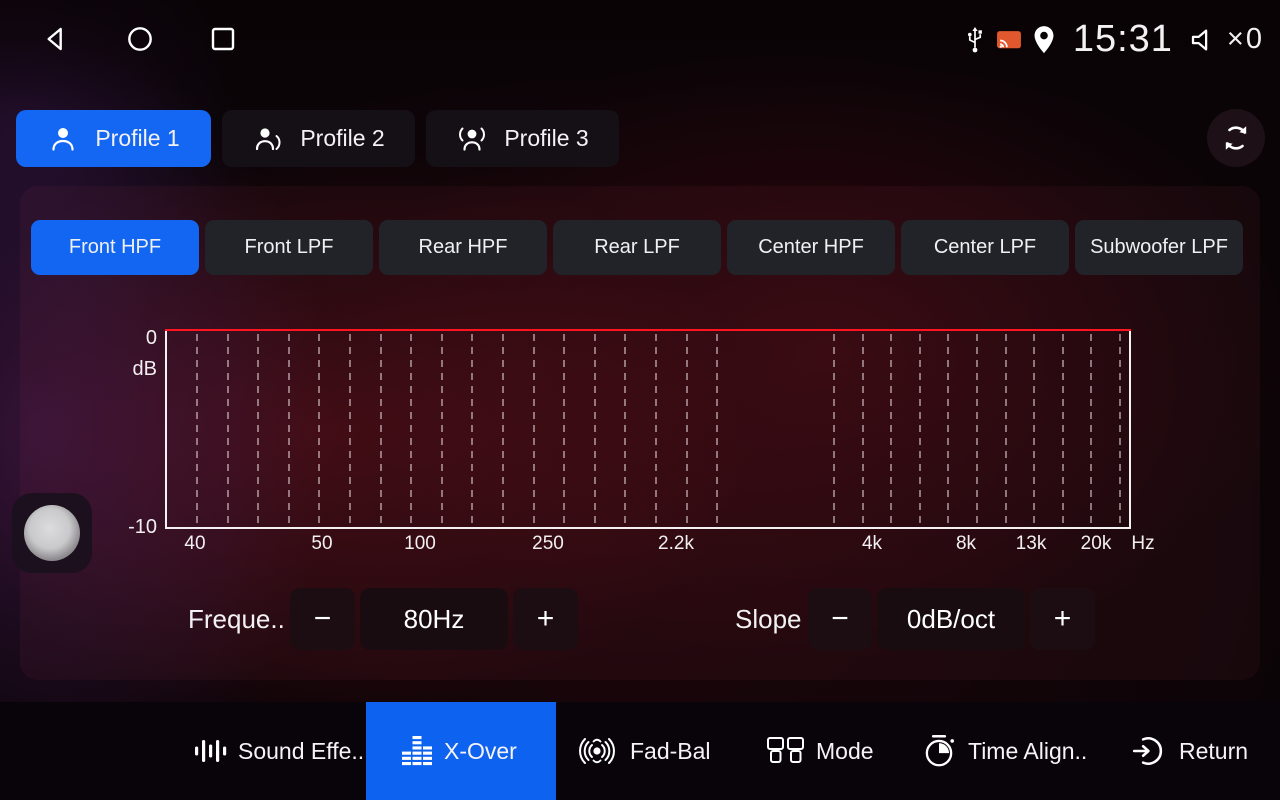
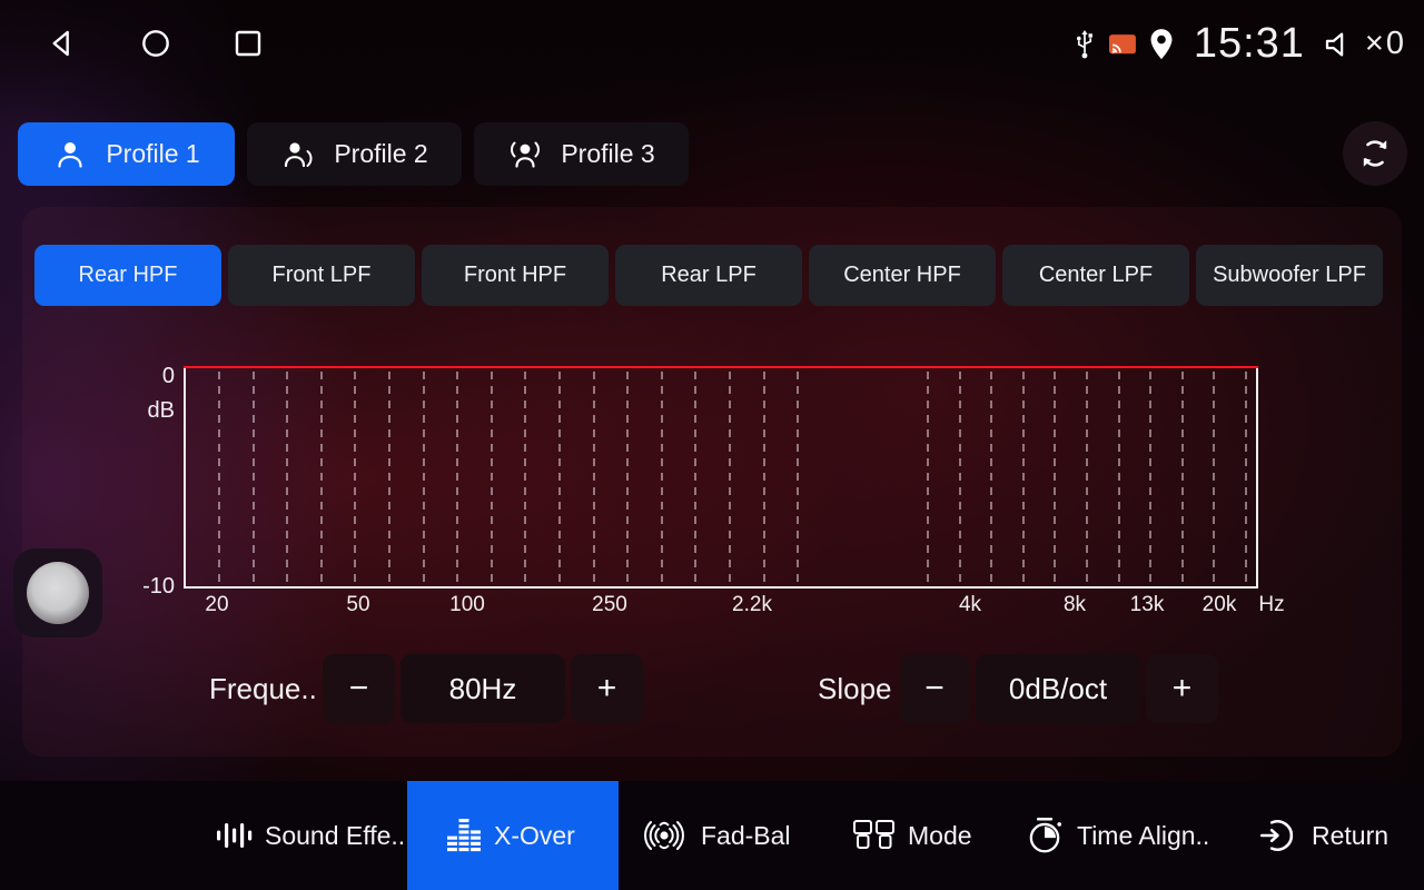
  15:31
  ×0
  Profile 1
  Profile 2
  Profile 3
- Front HPF
+ Rear HPF
  Front LPF
- Rear HPF
+ Front HPF
  Rear LPF
  Center HPF
  Center LPF
  Subwoofer LPF
  0
  dB
  -10
  Hz
- 40
+ 20
  50
  100
  250
  2.2k
  4k
  8k
  13k
  20k
  Freque..
  −
  80Hz
  +
  Slope
  −
  0dB/oct
  +
  Sound Effe..
  X-Over
  Fad-Bal
  Mode
  Time Align..
  Return
